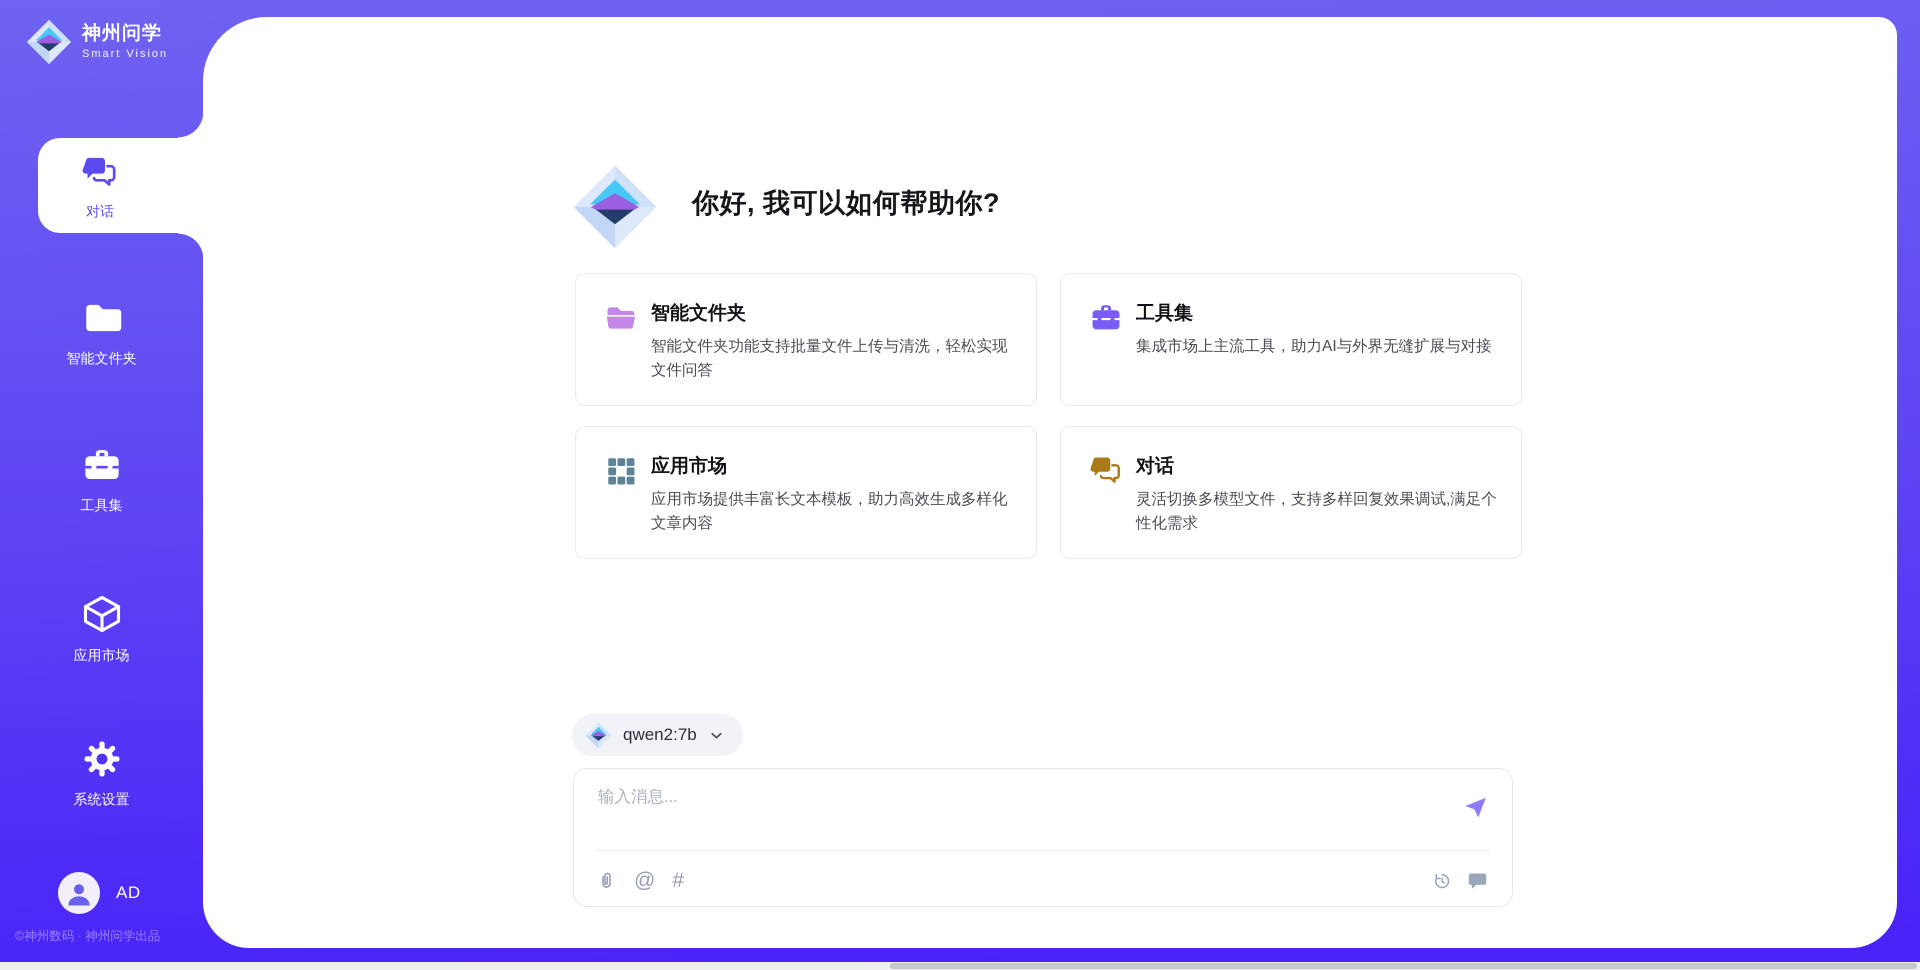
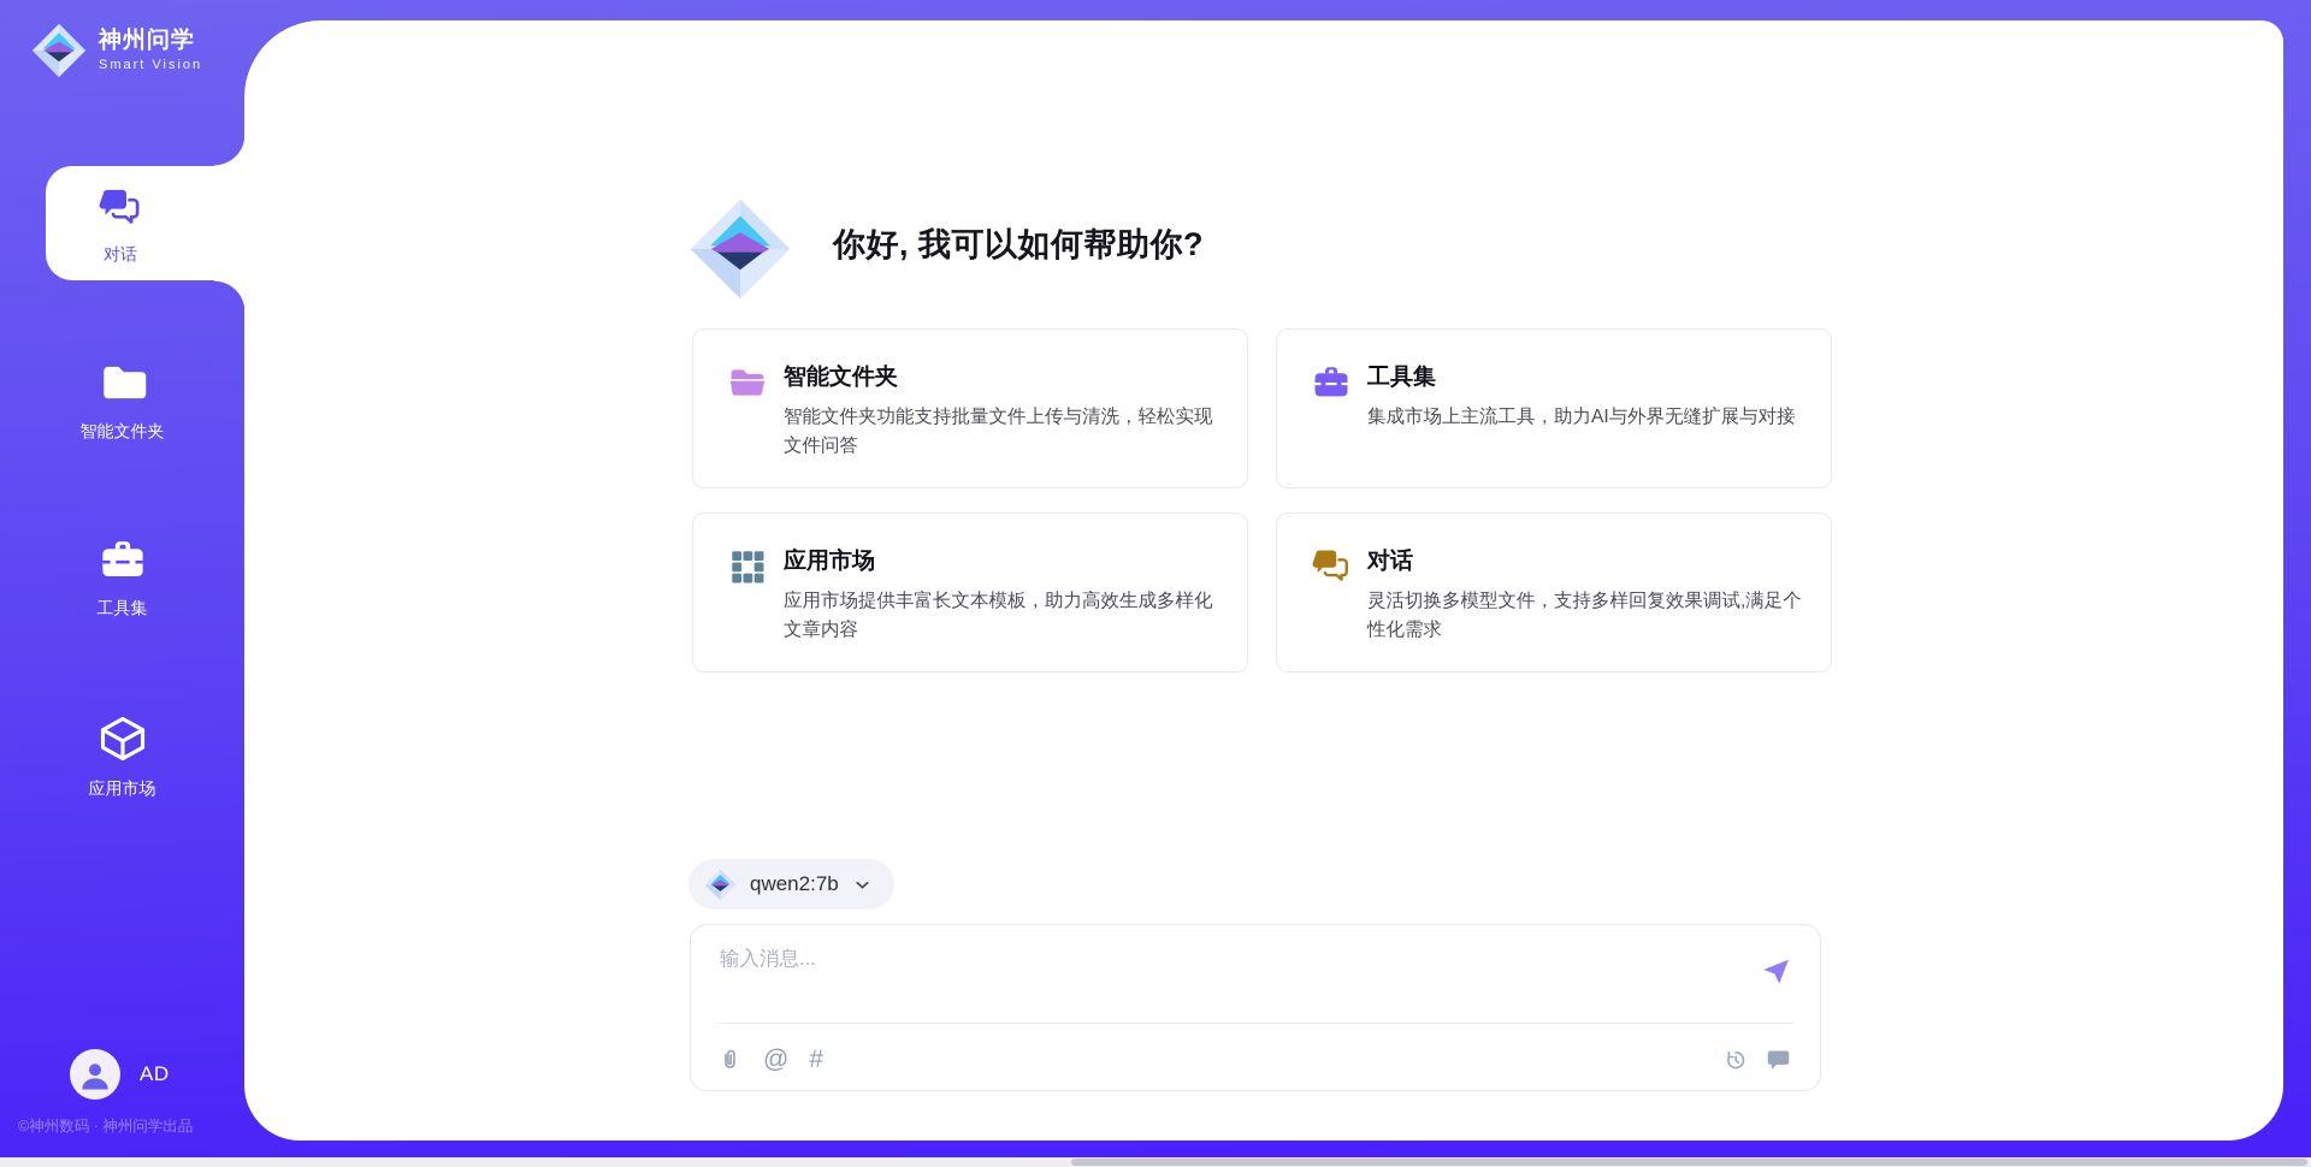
  你好, 我可以如何帮助你?
  智能文件夹
  智能文件夹功能支持批量文件上传与清洗，轻松实现文件问答
  工具集
  集成市场上主流工具，助力AI与外界无缝扩展与对接
  应用市场
  应用市场提供丰富长文本模板，助力高效生成多样化文章内容
  对话
  灵活切换多模型文件，支持多样回复效果调试,满足个性化需求
  qwen2:7b
  输入消息...
  @
  #
  神州问学
  Smart Vision
  对话
  智能文件夹
  工具集
  应用市场
- 系统设置
  AD
  ©神州数码 · 神州问学出品
